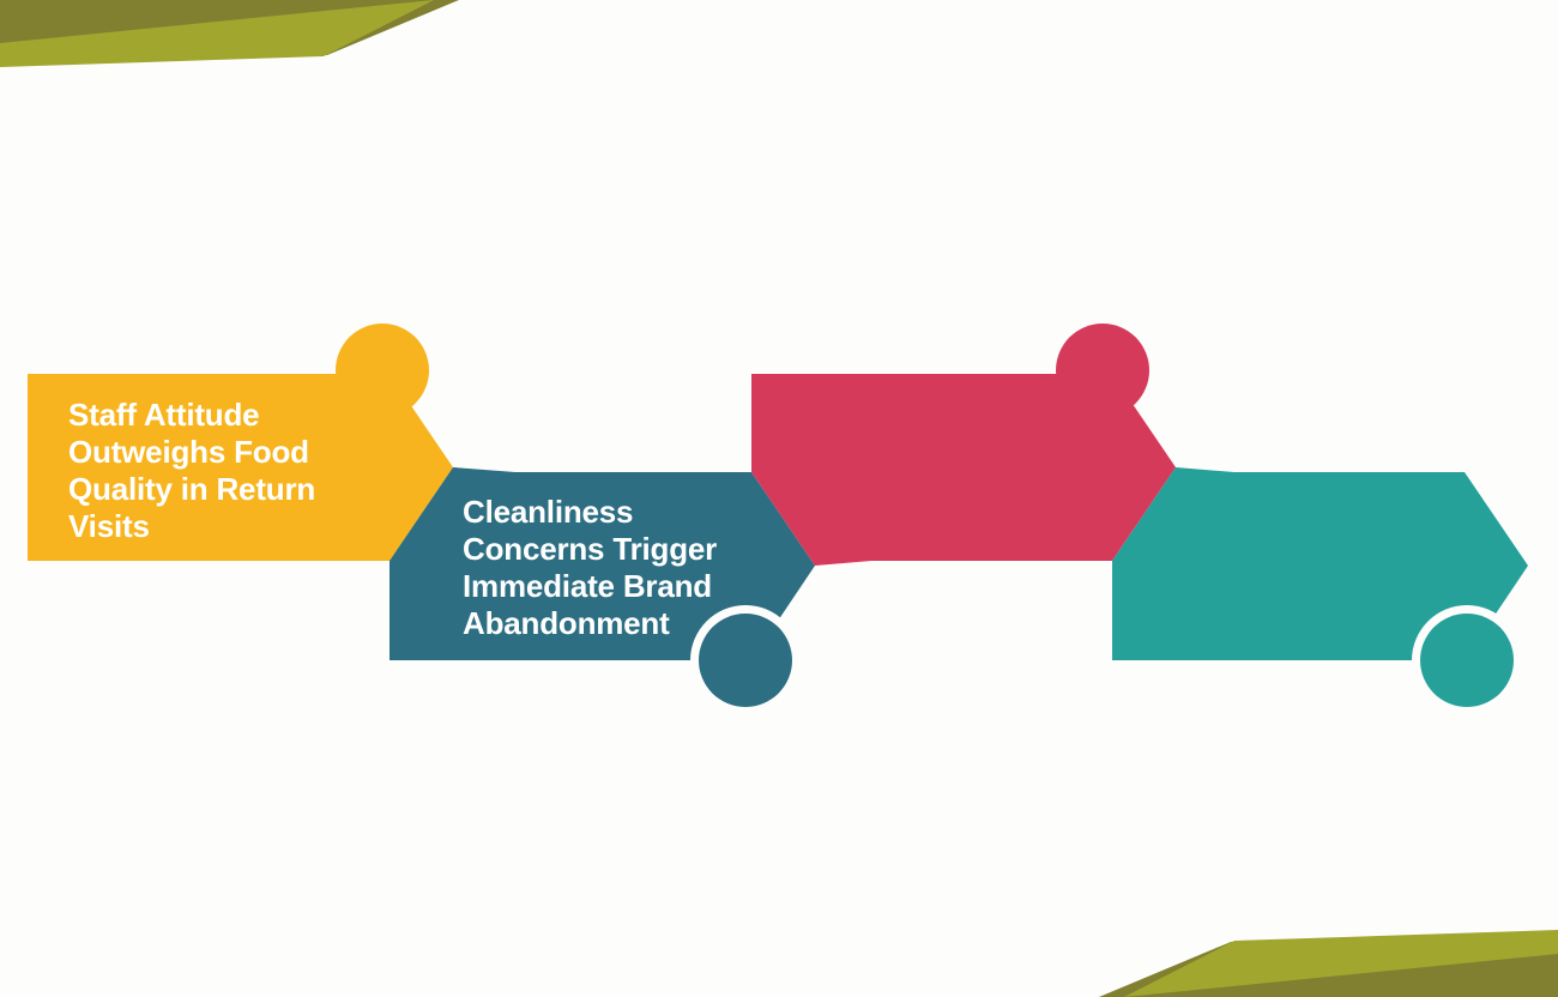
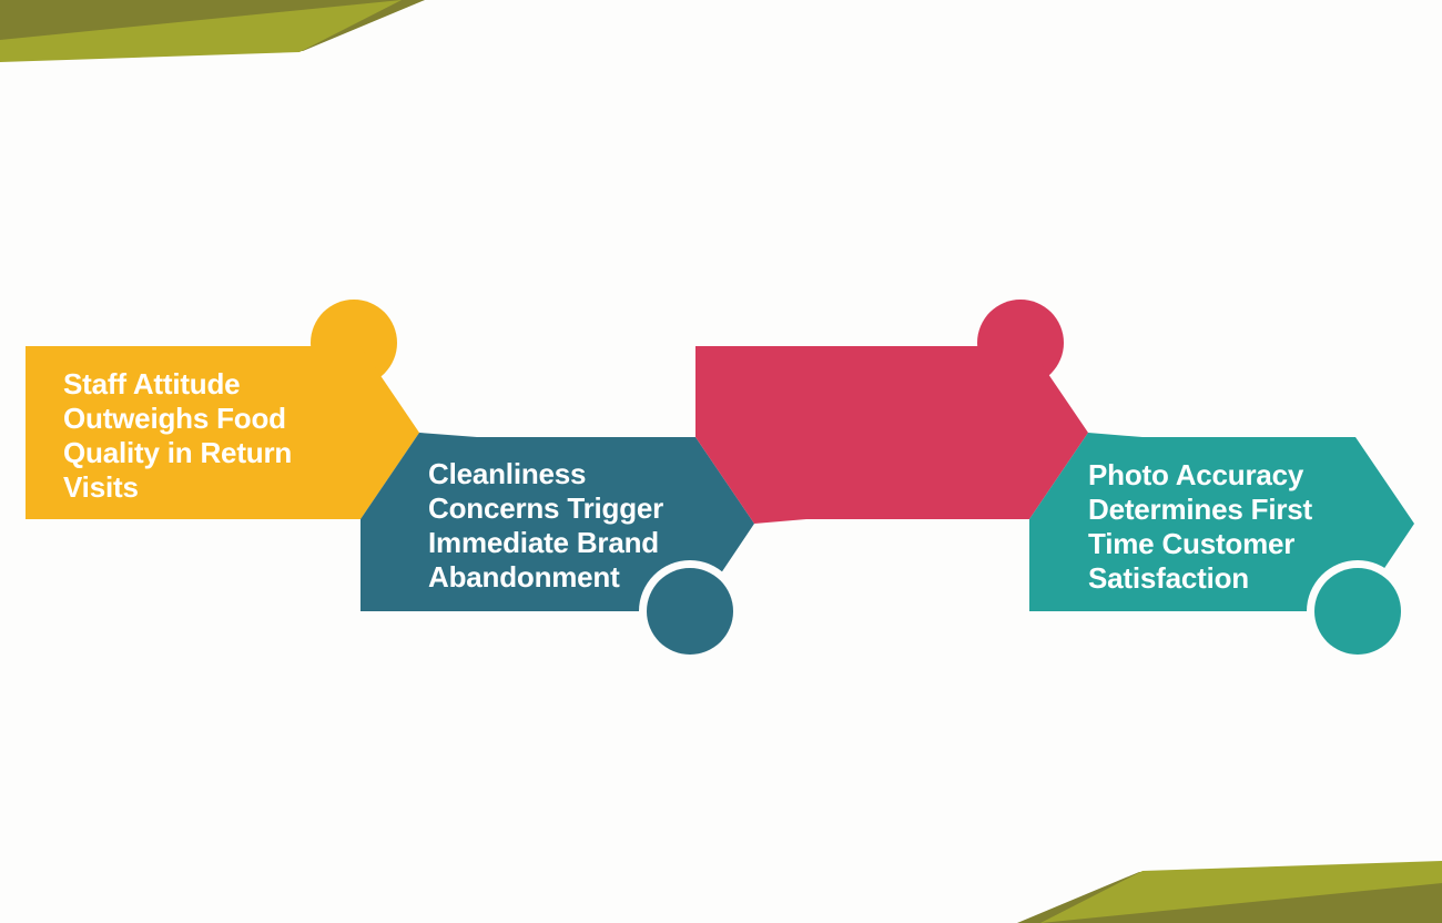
  Staff Attitude
  Outweighs Food
  Quality in Return
  Visits
  Cleanliness
  Concerns Trigger
  Immediate Brand
  Abandonment
+ Photo Accuracy
+ Determines First
+ Time Customer
+ Satisfaction
